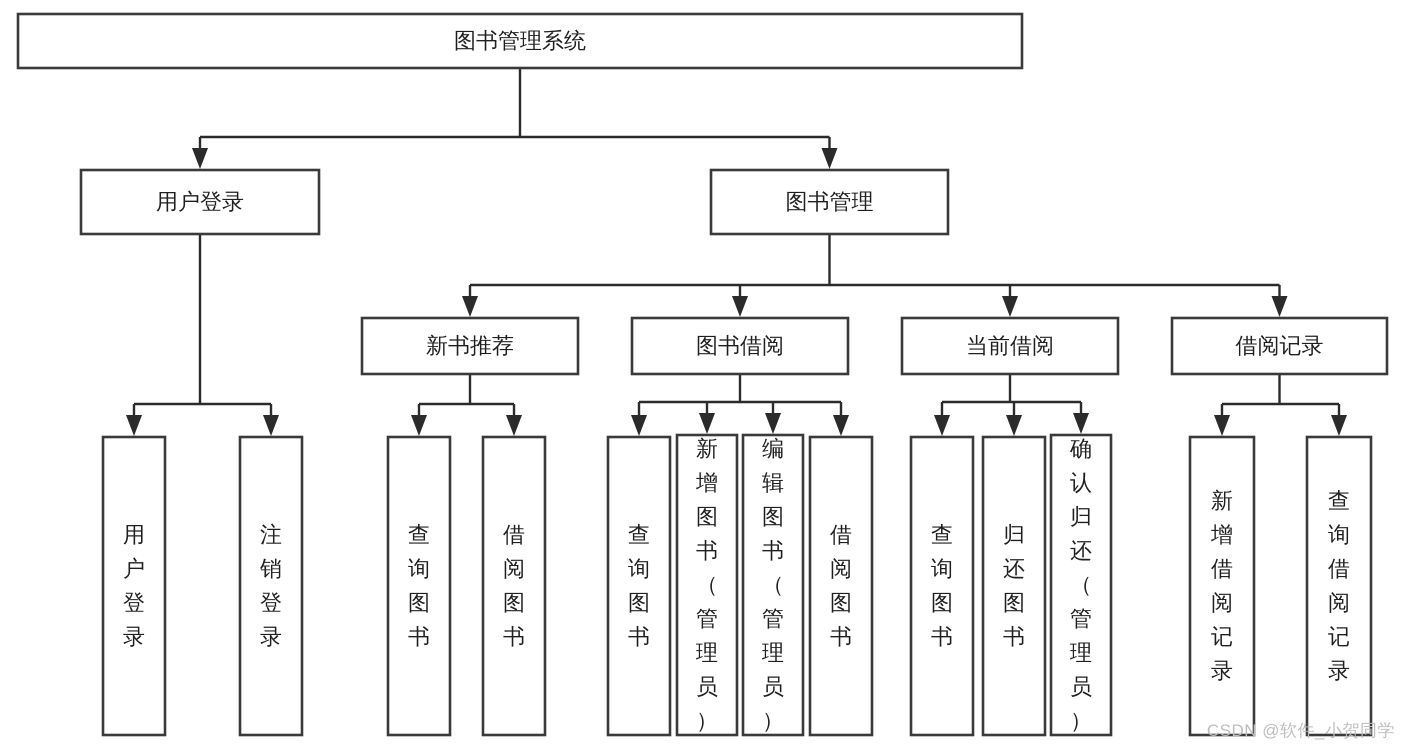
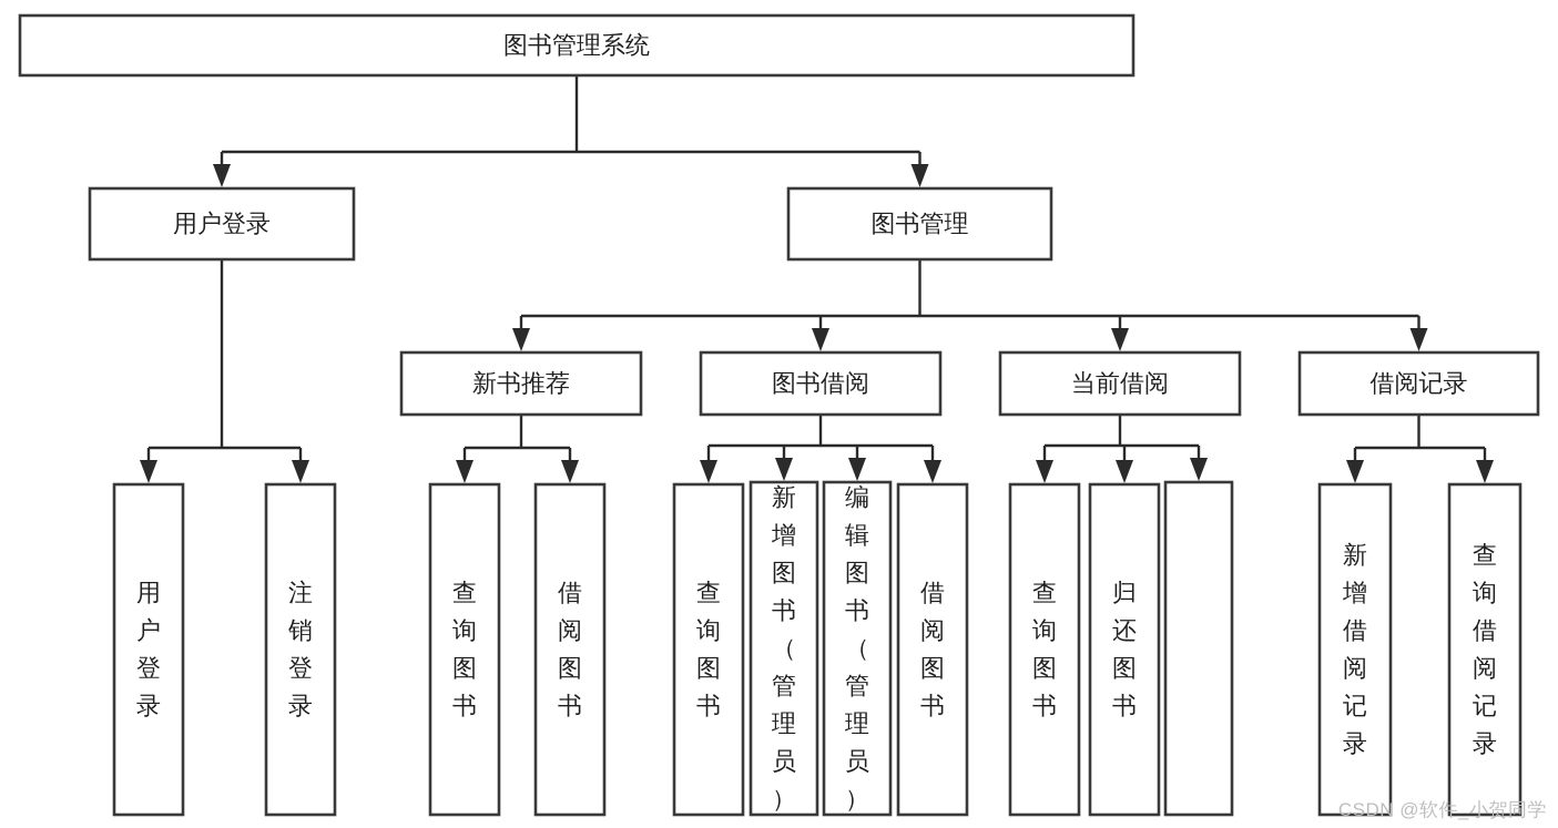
  图书管理系统
  用户登录
  图书管理
  新书推荐
  图书借阅
  当前借阅
  借阅记录
  用户登录
  注销登录
  查询图书
  借阅图书
  查询图书
  新增图书（管理员）
  编辑图书（管理员）
  借阅图书
  查询图书
  归还图书
- 确认归还（管理员）
  新增借阅记录
  查询借阅记录
  CSDN @软件_小贺同学
